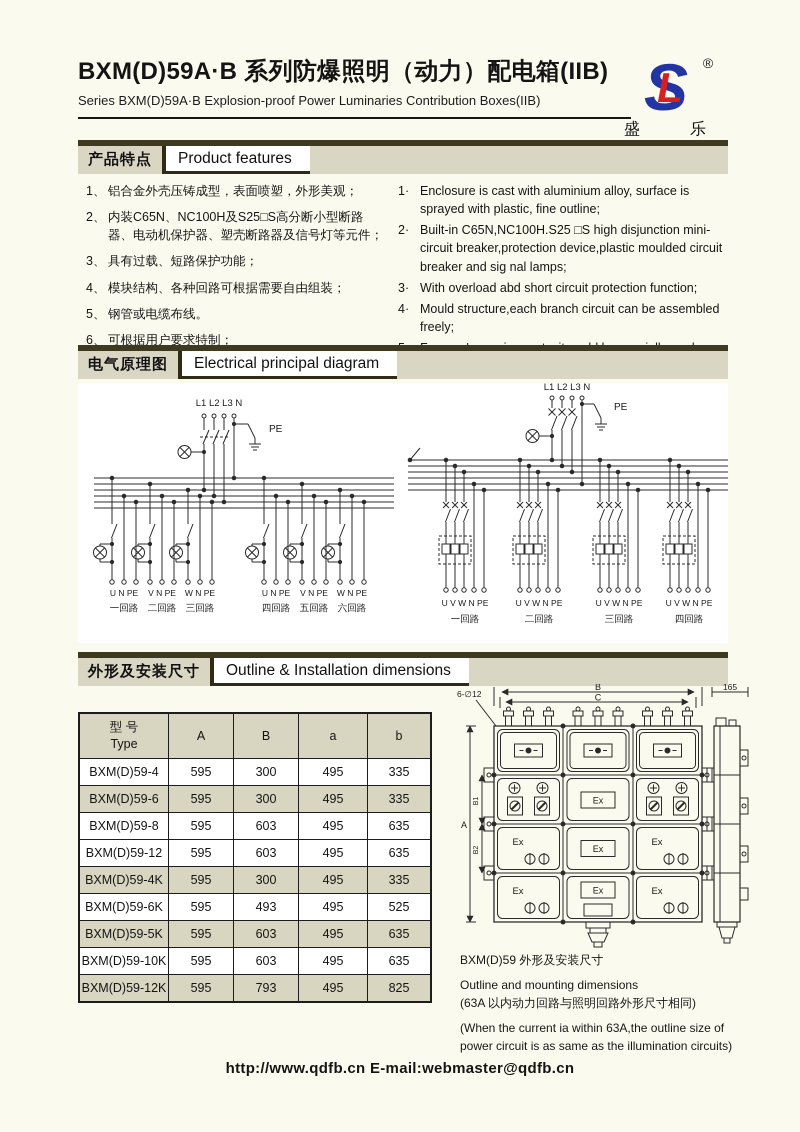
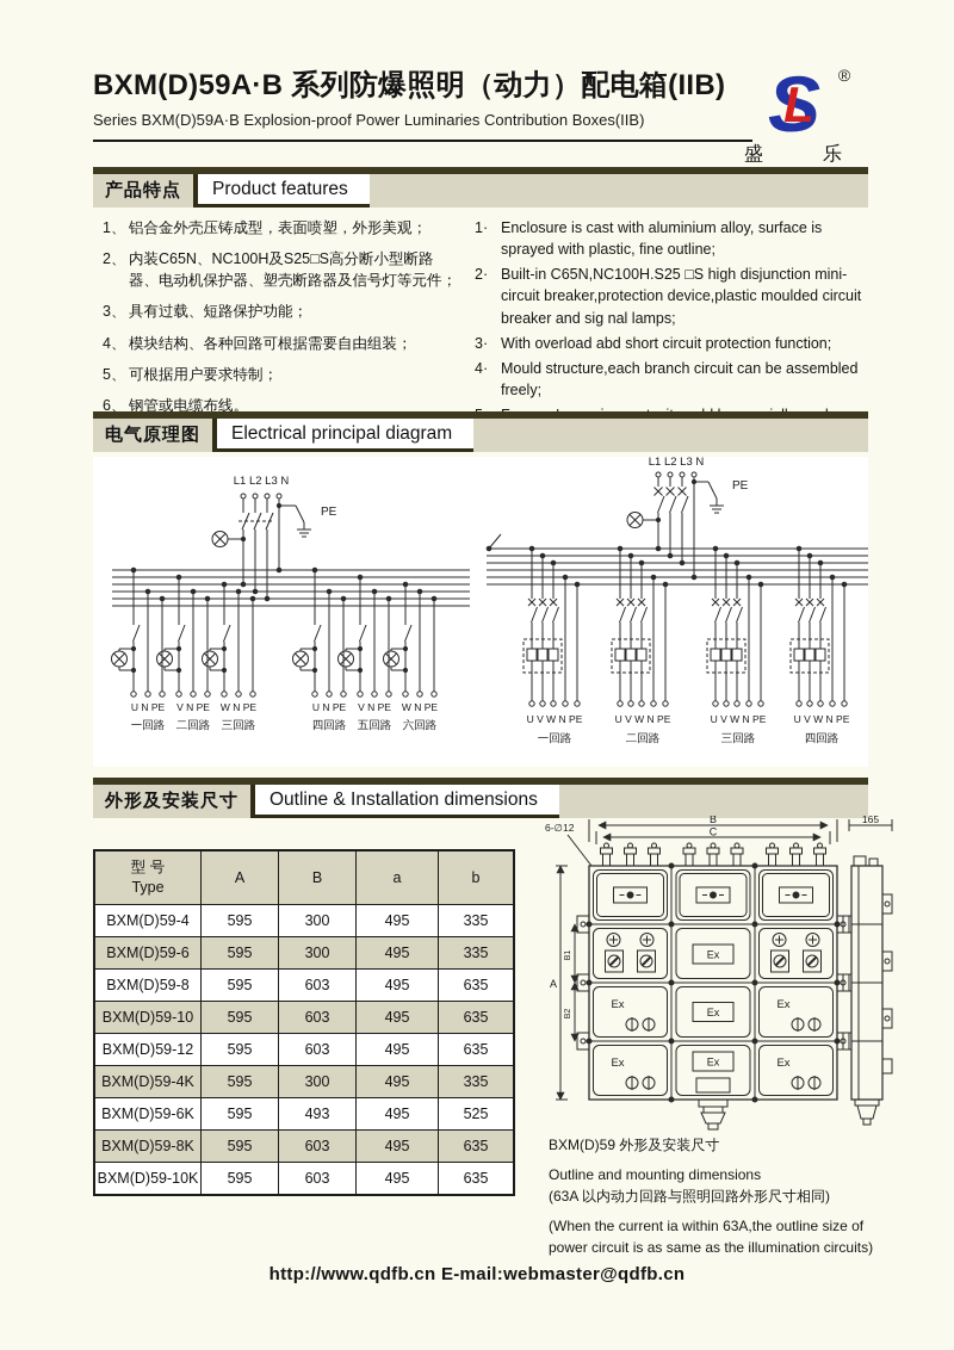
  BXM(D)59A·B 系列防爆照明（动力）配电箱(IIB)
  Series BXM(D)59A·B Explosion-proof Power Luminaries Contribution Boxes(IIB)
  S
  L
  ®
  盛
  乐
  产品特点
  Product features
  1、
  铝合金外壳压铸成型，表面喷塑，外形美观；
  2、
  内装C65N、NC100H及S25□S高分断小型断路器、电动机保护器、塑壳断路器及信号灯等元件；
  3、
  具有过载、短路保护功能；
  4、
  模块结构、各种回路可根据需要自由组装；
  5、
- 钢管或电缆布线。
+ 可根据用户要求特制；
  6、
- 可根据用户要求特制；
+ 钢管或电缆布线。
  1·
  Enclosure is cast with aluminium alloy, surface is sprayed with plastic, fine outline;
  2·
  Built-in C65N,NC100H.S25 □S high disjunction mini-circuit breaker,protection device,plastic moulded circuit breaker and sig nal lamps;
  3·
  With overload abd short circuit protection function;
  4·
  Mould structure,each branch circuit can be assembled freely;
  电气原理图
  Electrical principal diagram
  L1 L2 L3 N
  PE
  U N PE
  一回路
  V N PE
  二回路
  W N PE
  三回路
  U N PE
  四回路
  V N PE
  五回路
  W N PE
  六回路
  L1 L2 L3 N
  PE
  U V W N PE
  一回路
  U V W N PE
  二回路
  U V W N PE
  三回路
  U V W N PE
  四回路
  外形及安装尺寸
  Outline & Installation dimensions
  型 号 Type	A	B	a	b
  BXM(D)59-4	595	300	495	335
  BXM(D)59-6	595	300	495	335
  BXM(D)59-8	595	603	495	635
+ BXM(D)59-10	595	603	495	635
  BXM(D)59-12	595	603	495	635
  BXM(D)59-4K	595	300	495	335
  BXM(D)59-6K	595	493	495	525
- BXM(D)59-5K	595	603	495	635
+ BXM(D)59-8K	595	603	495	635
  BXM(D)59-10K	595	603	495	635
- BXM(D)59-12K	595	793	495	825
  6-∅12
  B
  C
  165
  Ex
  Ex
  Ex
  Ex
  Ex
  Ex
  Ex
  A
  BXM(D)59 外形及安装尺寸
  Outline and mounting dimensions
  (63A 以内动力回路与照明回路外形尺寸相同)
  (When the current ia within 63A,the outline size of
  power circuit is as same as the illumination circuits)
  http://www.qdfb.cn E-mail:webmaster@qdfb.cn
